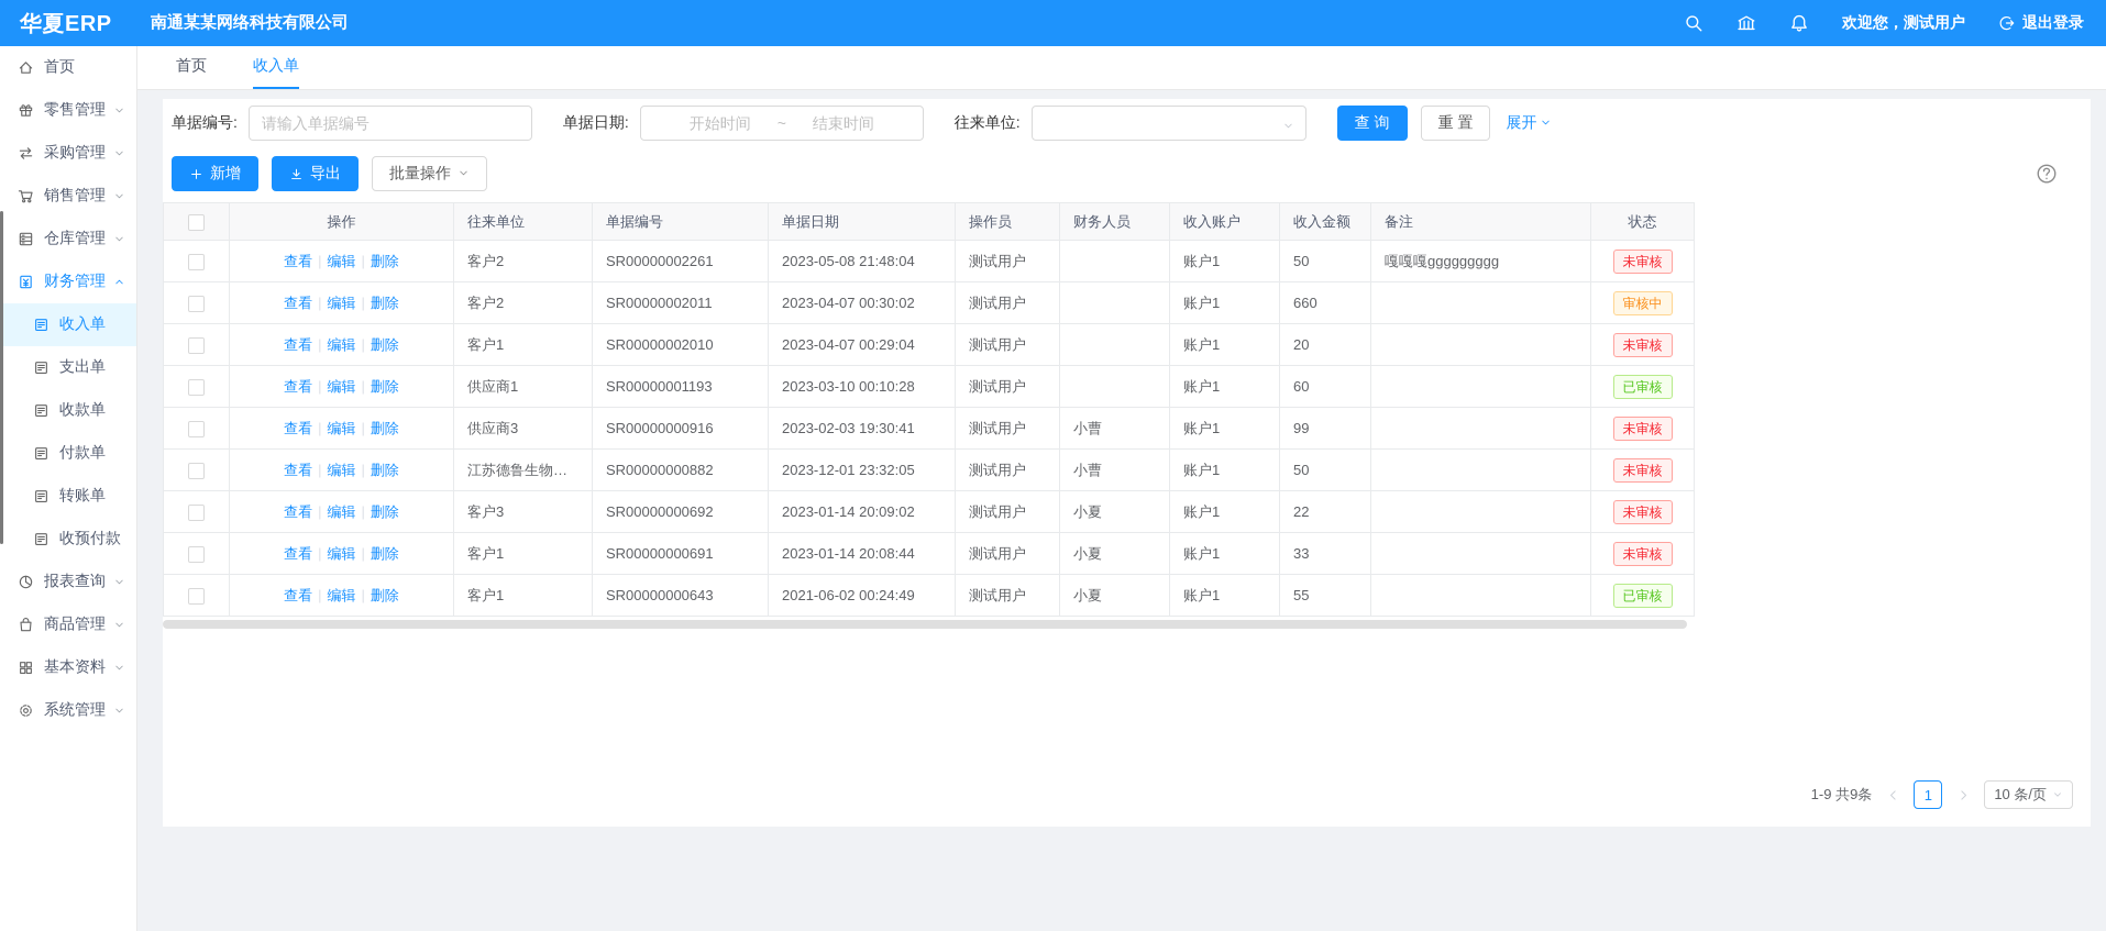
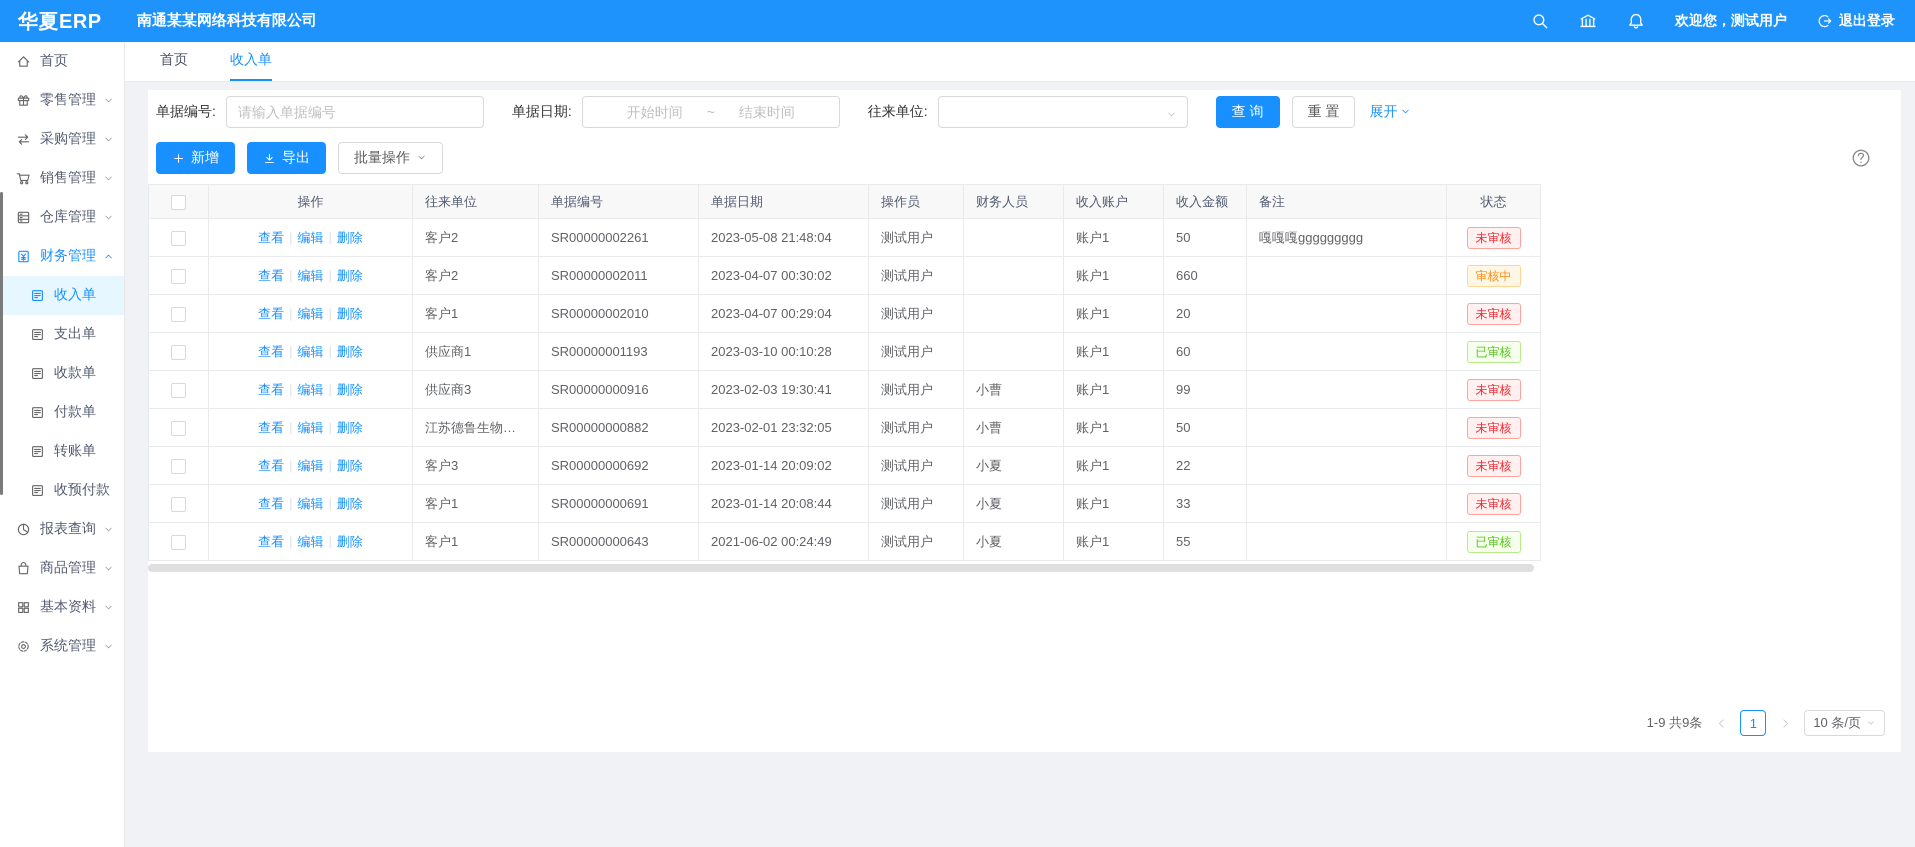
  华夏ERP
  南通某某网络科技有限公司
  欢迎您，测试用户
  退出登录
  首页
  零售管理
  采购管理
  销售管理
  仓库管理
  财务管理
  收入单
  支出单
  收款单
  付款单
  转账单
  收预付款
  报表查询
  商品管理
  基本资料
  系统管理
  首页
  收入单
  单据编号:
  请输入单据编号
  单据日期:
  开始时间
  ~
  结束时间
  往来单位:
  查 询
  重 置
  展开
  新增
  导出
  批量操作
  	操作	往来单位	单据编号	单据日期	操作员	财务人员	收入账户	收入金额	备注	状态
  	查看 | 编辑 | 删除	客户2	SR00000002261	2023-05-08 21:48:04	测试用户		账户1	50	嘎嘎嘎ggggggggg	未审核
  	查看 | 编辑 | 删除	客户2	SR00000002011	2023-04-07 00:30:02	测试用户		账户1	660		审核中
  	查看 | 编辑 | 删除	客户1	SR00000002010	2023-04-07 00:29:04	测试用户		账户1	20		未审核
  	查看 | 编辑 | 删除	供应商1	SR00000001193	2023-03-10 00:10:28	测试用户		账户1	60		已审核
  	查看 | 编辑 | 删除	供应商3	SR00000000916	2023-02-03 19:30:41	测试用户	小曹	账户1	99		未审核
- 	查看 | 编辑 | 删除	江苏德鲁生物科技有	SR00000000882	2023-12-01 23:32:05	测试用户	小曹	账户1	50		未审核
+ 	查看 | 编辑 | 删除	江苏德鲁生物科技有	SR00000000882	2023-02-01 23:32:05	测试用户	小曹	账户1	50		未审核
  	查看 | 编辑 | 删除	客户3	SR00000000692	2023-01-14 20:09:02	测试用户	小夏	账户1	22		未审核
  	查看 | 编辑 | 删除	客户1	SR00000000691	2023-01-14 20:08:44	测试用户	小夏	账户1	33		未审核
  	查看 | 编辑 | 删除	客户1	SR00000000643	2021-06-02 00:24:49	测试用户	小夏	账户1	55		已审核
  1-9 共9条
  1
  10 条/页
